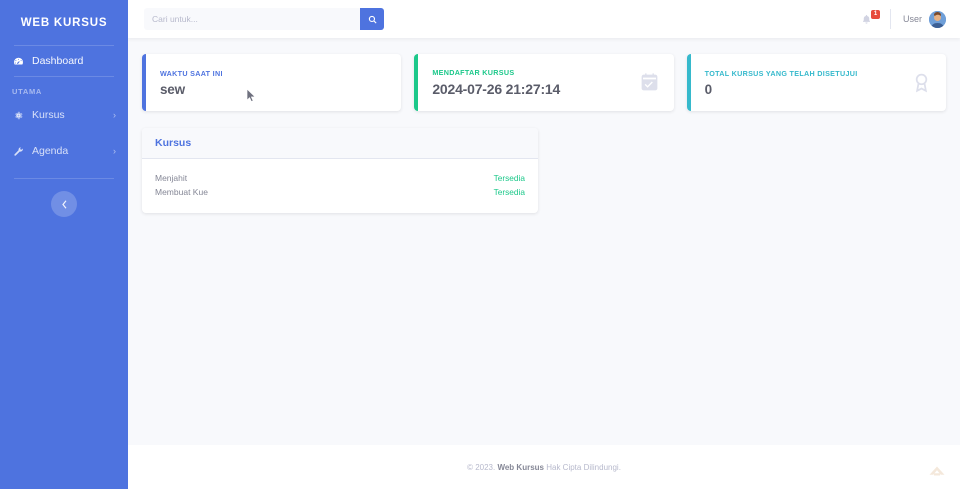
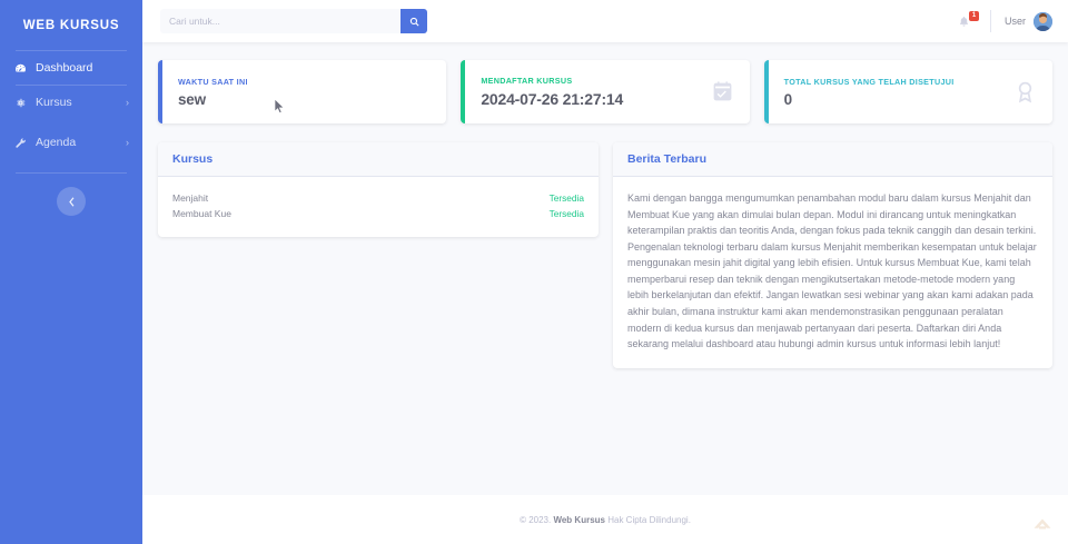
  WEB KURSUS
  Dashboard
- UTAMA
  Kursus
  ›
  Agenda
  ›
  Cari untuk...
  User
  WAKTU SAAT INI
  sew
  MENDAFTAR KURSUS
  2024-07-26 21:27:14
  TOTAL KURSUS YANG TELAH DISETUJUI
  0
  Kursus
  Menjahit
  Tersedia
  Membuat Kue
  Tersedia
+ Berita Terbaru
+ Kami dengan bangga mengumumkan penambahan modul baru dalam kursus Menjahit dan Membuat Kue yang akan dimulai bulan depan. Modul ini dirancang untuk meningkatkan keterampilan praktis dan teoritis Anda, dengan fokus pada teknik canggih dan desain terkini. Pengenalan teknologi terbaru dalam kursus Menjahit memberikan kesempatan untuk belajar menggunakan mesin jahit digital yang lebih efisien. Untuk kursus Membuat Kue, kami telah memperbarui resep dan teknik dengan mengikutsertakan metode-metode modern yang lebih berkelanjutan dan efektif. Jangan lewatkan sesi webinar yang akan kami adakan pada akhir bulan, dimana instruktur kami akan mendemonstrasikan penggunaan peralatan modern di kedua kursus dan menjawab pertanyaan dari peserta. Daftarkan diri Anda sekarang melalui dashboard atau hubungi admin kursus untuk informasi lebih lanjut!
  © 2023. Web Kursus Hak Cipta Dilindungi.
